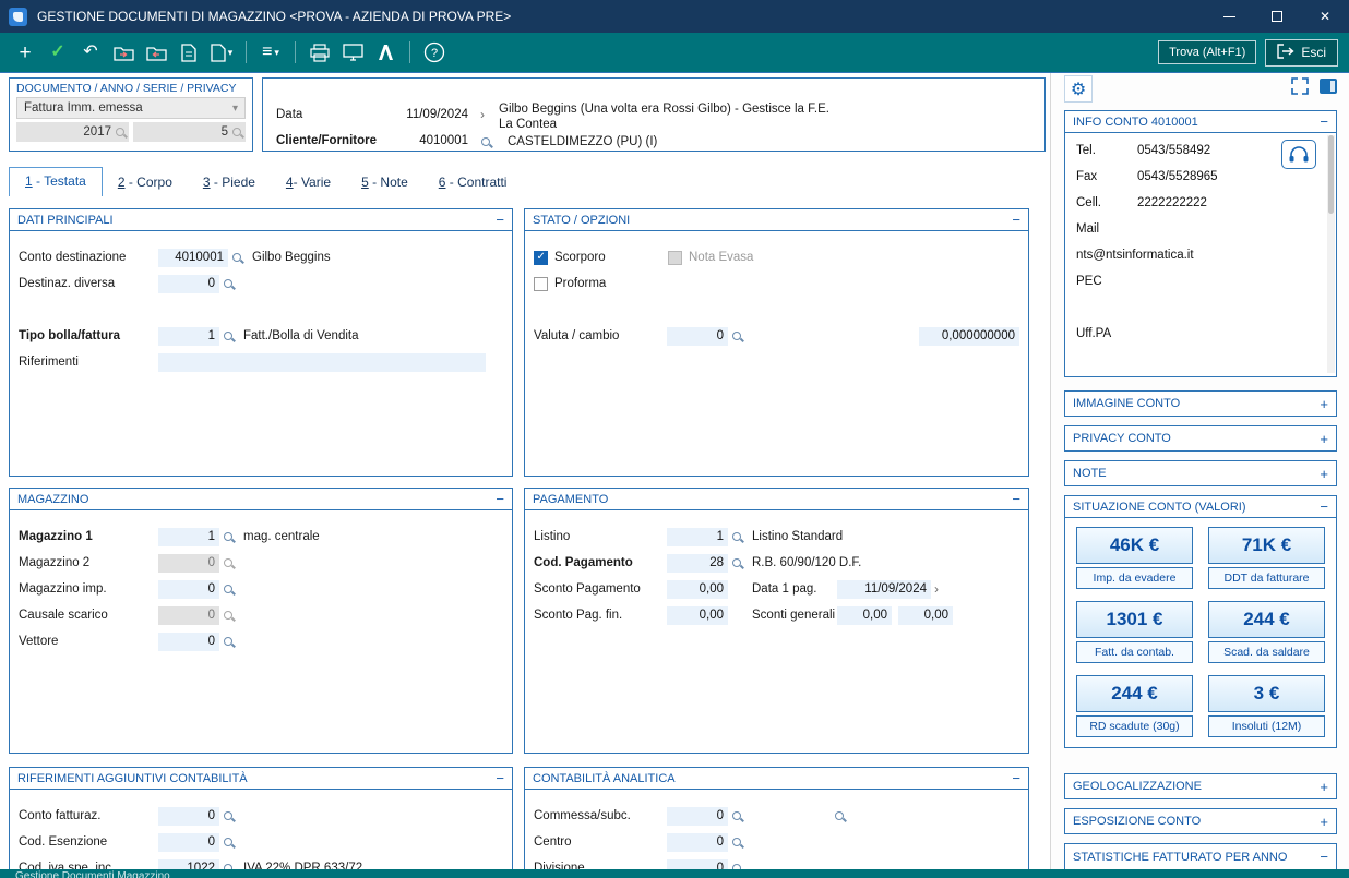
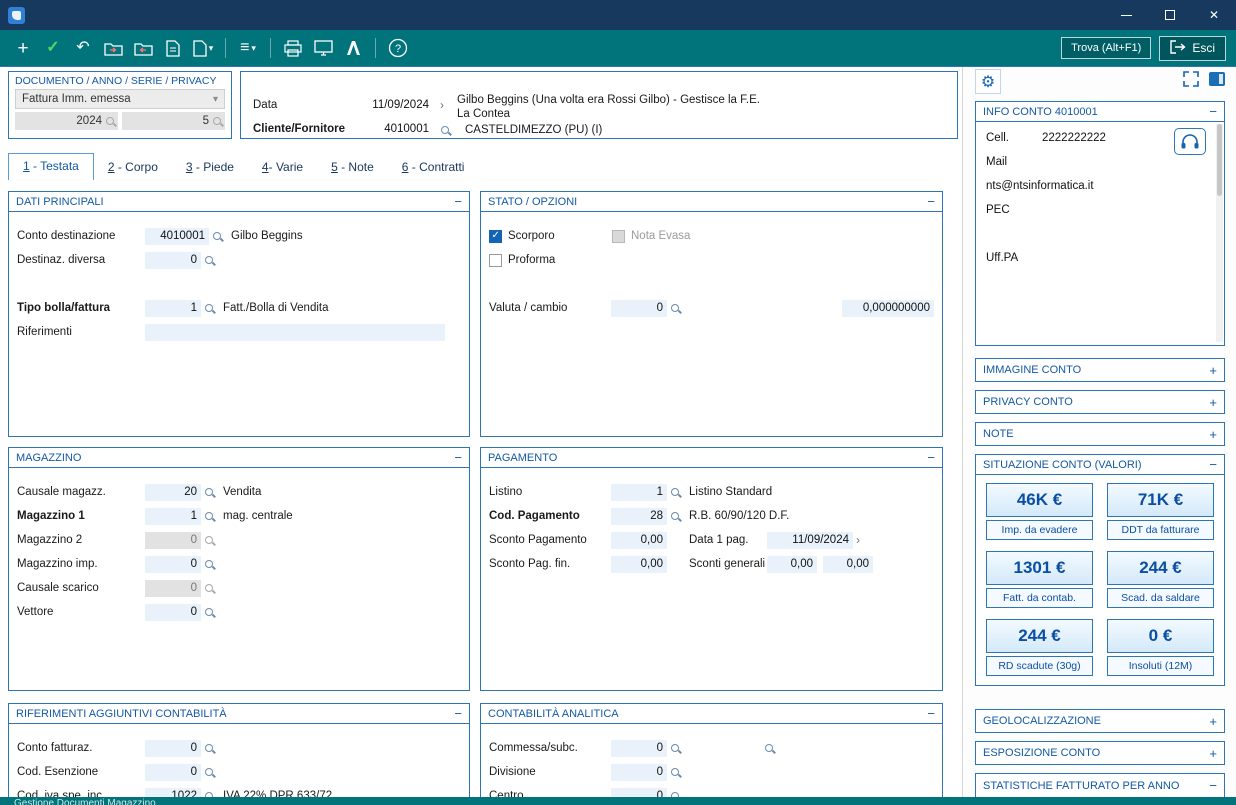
- GESTIONE DOCUMENTI DI MAGAZZINO <PROVA - AZIENDA DI PROVA PRE>
  ✕
  +
  ✓
  ↶
  ▾
  ≡
  ▾
  ?
  Trova (Alt+F1)
  Esci
  DOCUMENTO / ANNO / SERIE / PRIVACY
  Fattura Imm. emessa
  ▾
- 2017
+ 2024
  5
  Data
  11/09/2024
  ›
  Cliente/Fornitore
  4010001
  Gilbo Beggins (Una volta era Rossi Gilbo) - Gestisce la F.E.
  La Contea
  CASTELDIMEZZO (PU) (I)
  1 - Testata
  2 - Corpo
  3 - Piede
  4- Varie
  5 - Note
  6 - Contratti
  DATI PRINCIPALI
  −
  Conto destinazione
  4010001
  Gilbo Beggins
  Destinaz. diversa
  0
  Tipo bolla/fattura
  1
  Fatt./Bolla di Vendita
  Riferimenti
  STATO / OPZIONI
  −
  Scorporo
  Nota Evasa
  Proforma
  Valuta / cambio
  0
  0,000000000
  MAGAZZINO
  −
+ Causale magazz.
+ 20
+ Vendita
  Magazzino 1
  1
  mag. centrale
  Magazzino 2
  0
  Magazzino imp.
  0
  Causale scarico
  0
  Vettore
  0
  PAGAMENTO
  −
  Listino
  1
  Listino Standard
  Cod. Pagamento
  28
  R.B. 60/90/120 D.F.
  Sconto Pagamento
  0,00
  Data 1 pag.
  11/09/2024
  ›
  Sconto Pag. fin.
  0,00
  Sconti generali
  0,00
  0,00
  RIFERIMENTI AGGIUNTIVI CONTABILITÀ
  −
  Conto fatturaz.
  0
  Cod. Esenzione
  0
  Cod. iva spe. inc.
  1022
  IVA 22% DPR 633/72
  CONTABILITÀ ANALITICA
  −
  Commessa/subc.
  0
- Centro
+ Divisione
  0
- Divisione
+ Centro
  0
  ⚙
  INFO CONTO 4010001
  −
- Tel.
- 0543/558492
- Fax
- 0543/5528965
  Cell.
  2222222222
  Mail
  nts@ntsinformatica.it
  PEC
  Uff.PA
  IMMAGINE CONTO
  +
  PRIVACY CONTO
  +
  NOTE
  +
  SITUAZIONE CONTO (VALORI)
  −
  46K €
  Imp. da evadere
  71K €
  DDT da fatturare
  1301 €
  Fatt. da contab.
  244 €
  Scad. da saldare
  244 €
  RD scadute (30g)
- 3 €
+ 0 €
  Insoluti (12M)
  GEOLOCALIZZAZIONE
  +
  ESPOSIZIONE CONTO
  +
  STATISTICHE FATTURATO PER ANNO
  −
  Gestione Documenti Magazzino
